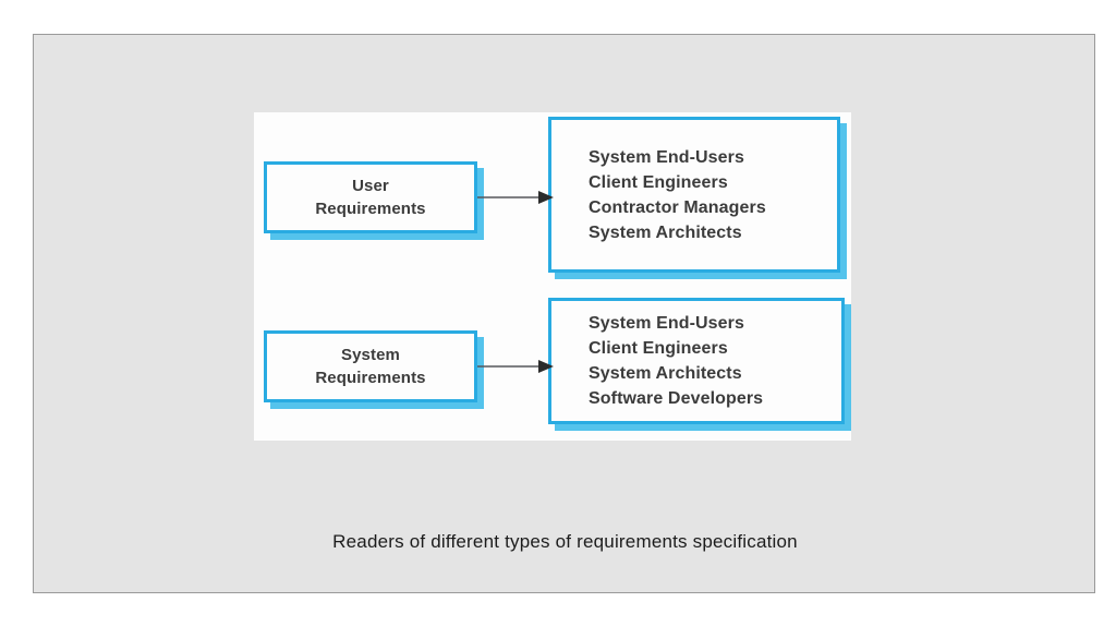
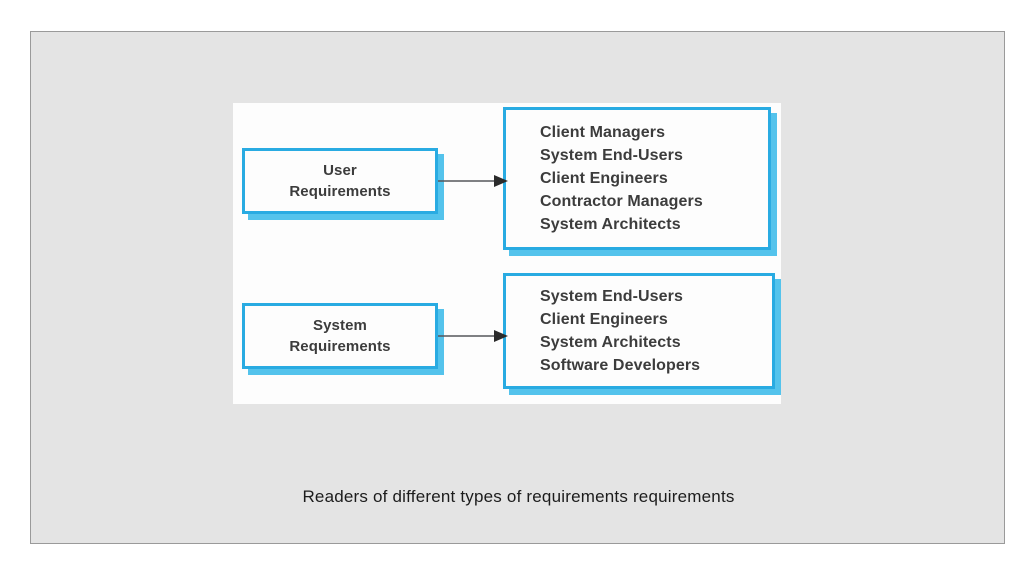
  User
  Requirements
+ Client Managers
  System End-Users
  Client Engineers
  Contractor Managers
  System Architects
  System
  Requirements
  System End-Users
  Client Engineers
  System Architects
  Software Developers
- Readers of different types of requirements specification
+ Readers of different types of requirements requirements
